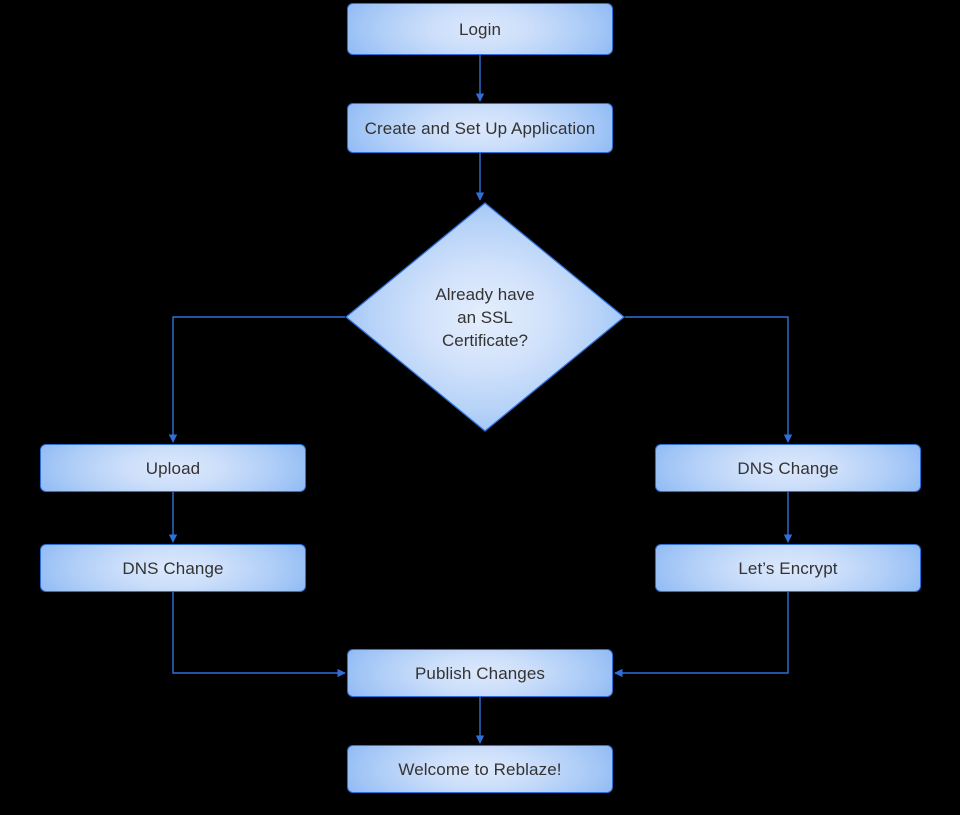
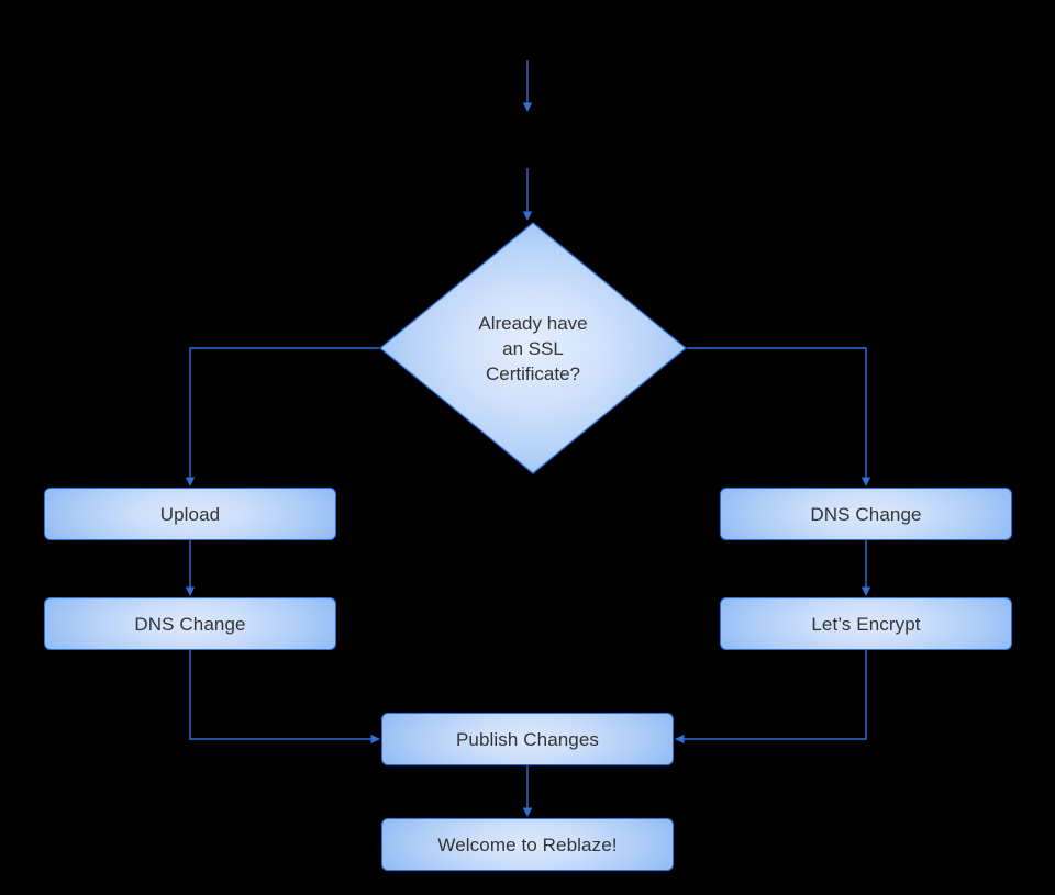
- Login
- Create and Set Up Application
  Already have
  an SSL
  Certificate?
  Upload
  DNS Change
  DNS Change
  Let’s Encrypt
  Publish Changes
  Welcome to Reblaze!
